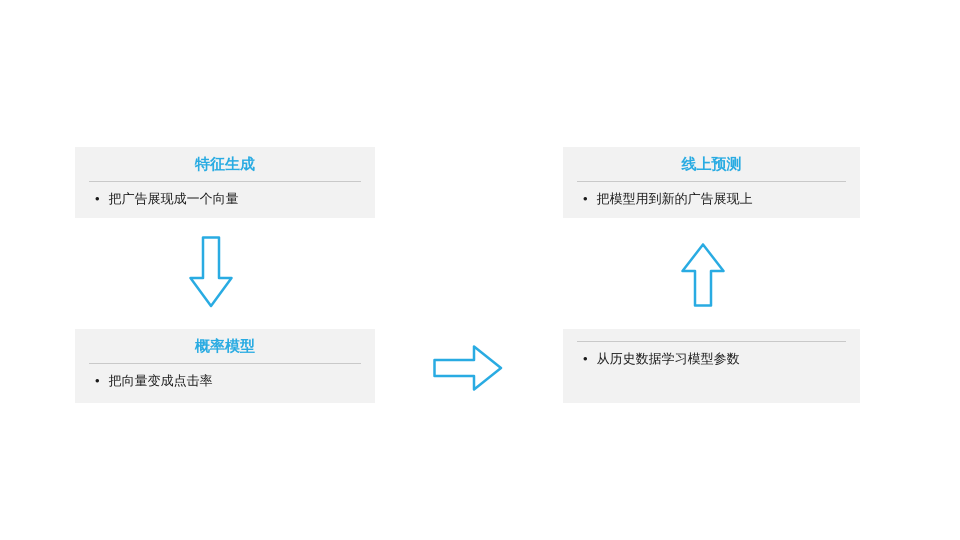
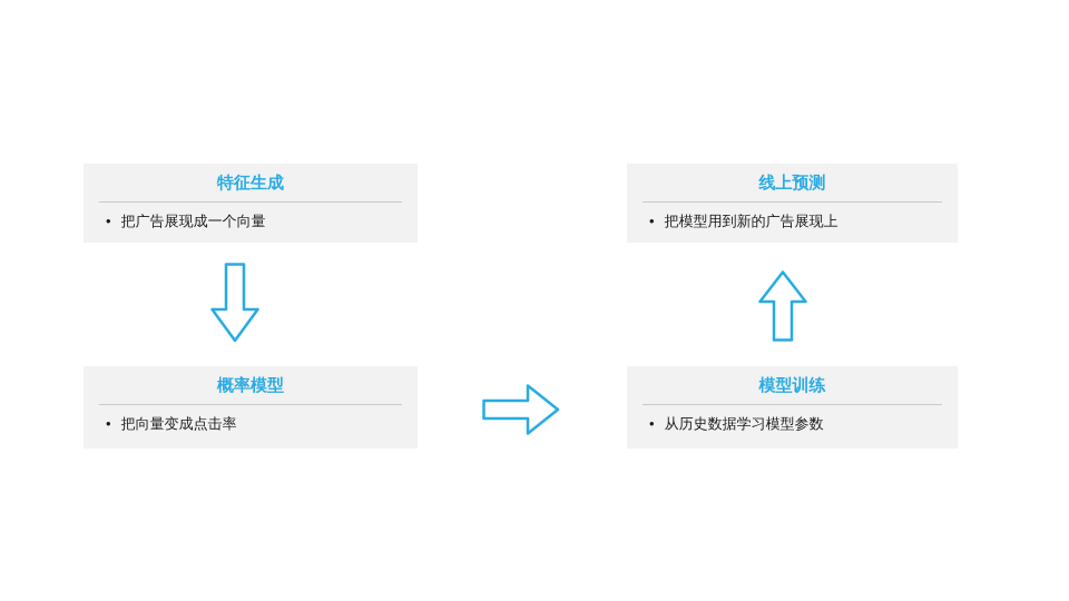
  特征生成
  •
  把广告展现成一个向量
  线上预测
  •
  把模型用到新的广告展现上
  概率模型
  •
  把向量变成点击率
+ 模型训练
  •
  从历史数据学习模型参数
